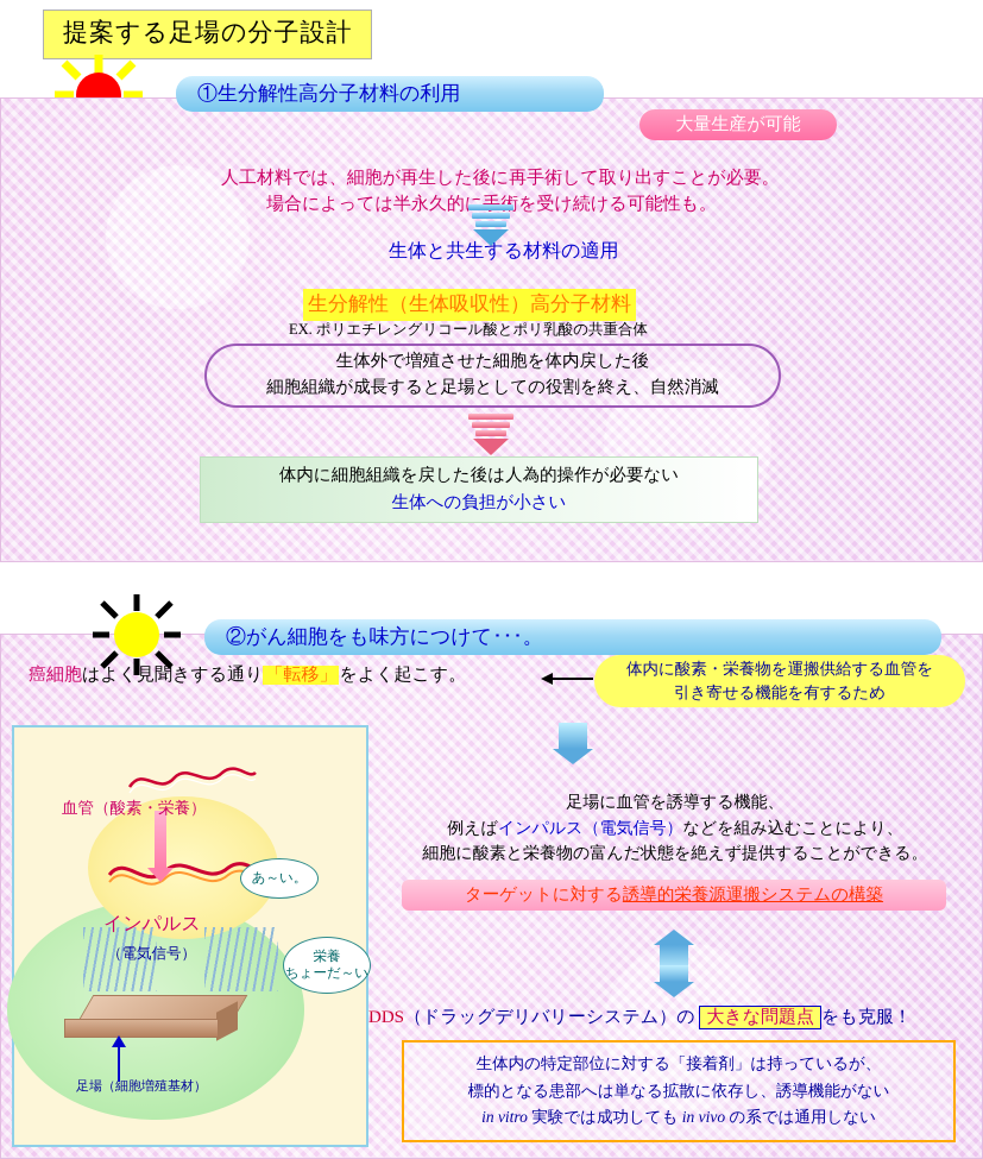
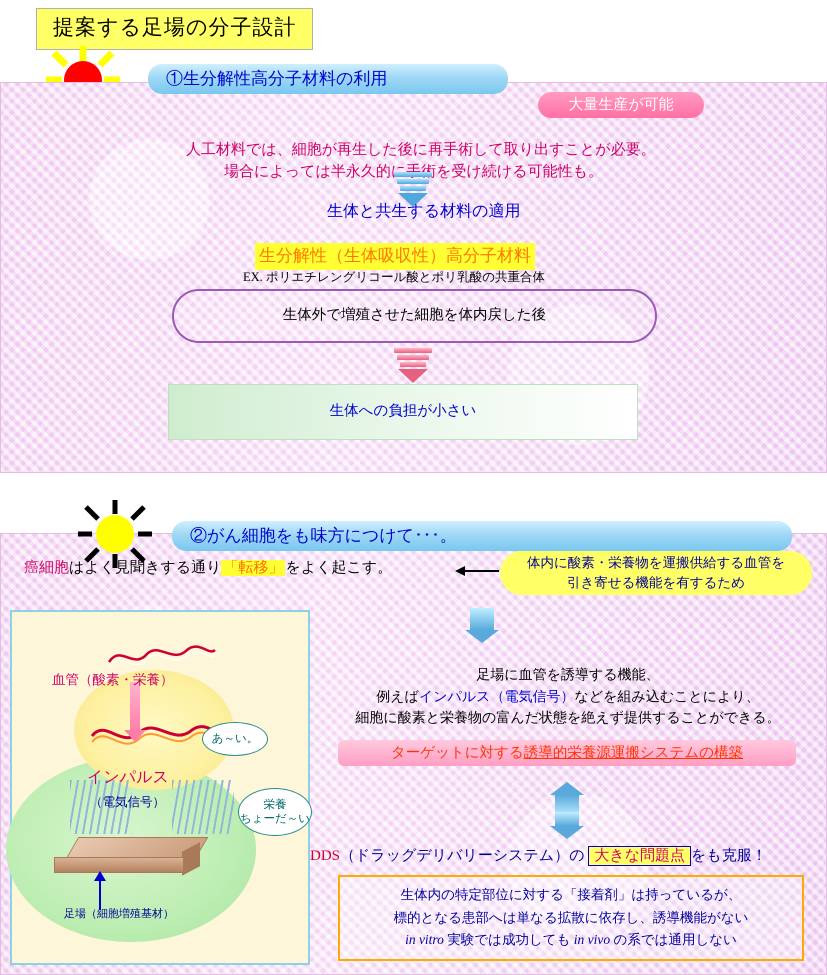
  提案する足場の分子設計
  ①生分解性高分子材料の利用
  大量生産が可能
  人工材料では、細胞が再生した後に再手術して取り出すことが必要。
  場合によっては半永久的を受け続ける可能性も。
  生体と共生する材料の適用
  生分解性（生体吸収性）高分子材料
  EX. ポリエチレングリコール酸とポリ乳酸の共重合体
  生体外で増殖させた細胞を体内戻した後
- 細胞組織が成長すると足場としての役割を終え、自然消滅
- 体内に細胞組織を戻した後は人為的操作が必要ない
  生体への負担が小さい
  ②がん細胞をも味方につけて･･･。
  癌細胞はよく見聞きする通り 「転移」 をよく起こす。
  体内に酸素・栄養物を運搬供給する血管を
  引き寄せる機能を有するため
  足場に血管を誘導する機能、
  例えばインパルス（電気信号）などを組み込むことにより、
  細胞に酸素と栄養物の富んだ状態を絶えず提供することができる。
  ターゲットに対する
  誘導的栄養源運搬システムの構築
  DDS（ドラッグデリバリーシステム）の 大きな問題点 をも克服！
  生体内の特定部位に対する「接着剤」は持っているが、
  標的となる患部へは単なる拡散に依存し、誘導機能がない
  in vitro 実験では成功しても in vivo の系では通用しない
  あ～い。
  栄養
  ちょーだ～い
  血管（酸素・栄養）
  インパルス
  （電気信号）
  足場（細胞増殖基材）
